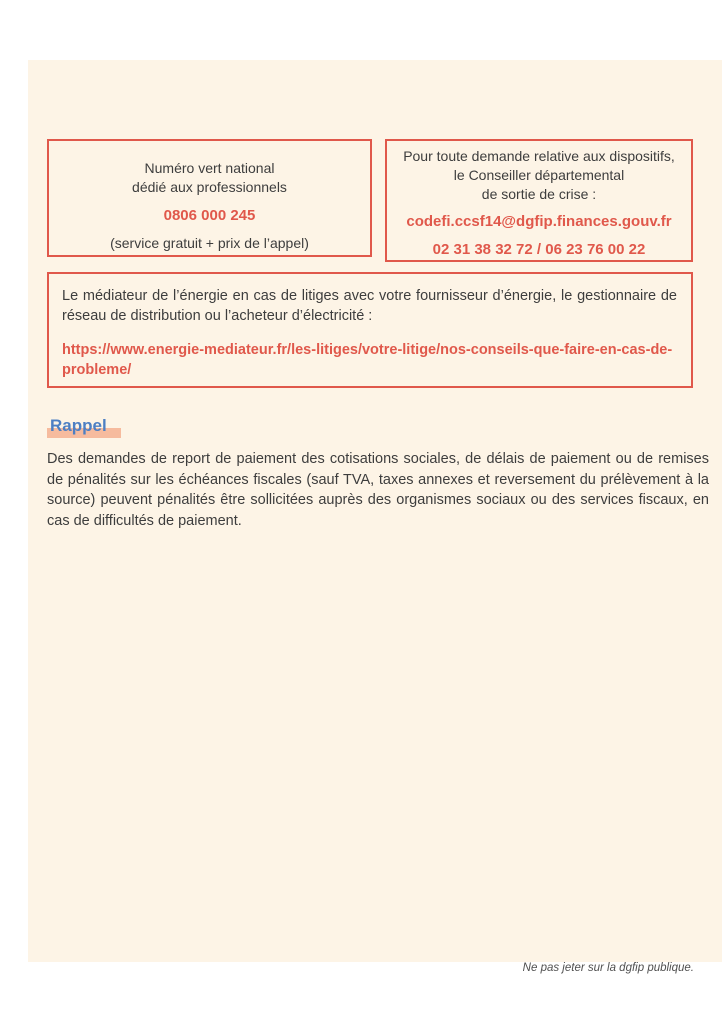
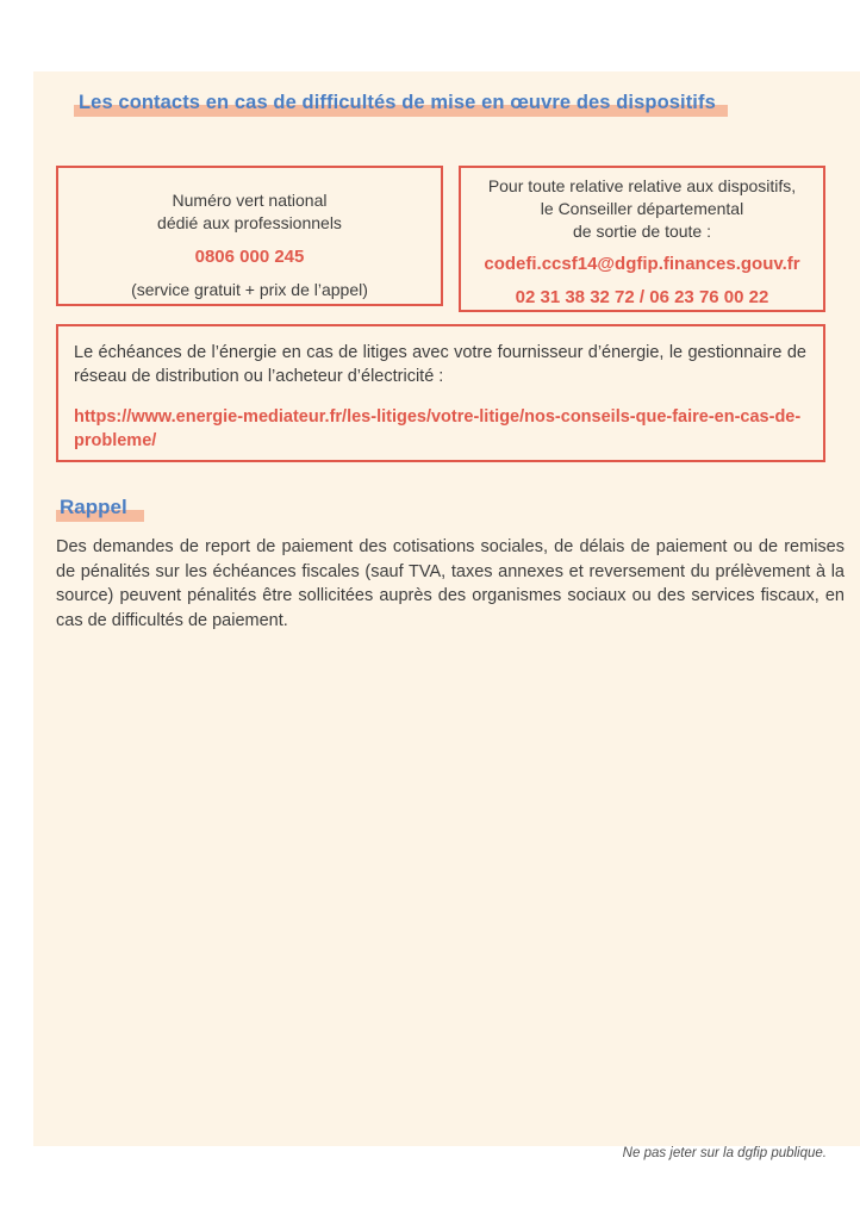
+ Les contacts en cas de difficultés de mise en œuvre des dispositifs
  Numéro vert national
  dédié aux professionnels
  0806 000 245
  (service gratuit + prix de l’appel)
- Pour toute demande relative aux dispositifs,
+ Pour toute relative relative aux dispositifs,
  le Conseiller départemental
- de sortie de crise :
+ de sortie de toute :
  codefi.ccsf14@dgfip.finances.gouv.fr
  02 31 38 32 72 / 06 23 76 00 22
- Le médiateur de l’énergie en cas de litiges avec votre fournisseur d’énergie, le gestionnaire de réseau de distribution ou l’acheteur d’électricité :
+ Le échéances de l’énergie en cas de litiges avec votre fournisseur d’énergie, le gestionnaire de réseau de distribution ou l’acheteur d’électricité :
  https://www.energie-mediateur.fr/les-litiges/votre-litige/nos-conseils-que-faire-en-cas-de-probleme/
  Rappel
  Des demandes de report de paiement des cotisations sociales, de délais de paiement ou de remises de pénalités sur les échéances fiscales (sauf TVA, taxes annexes et reversement du prélèvement à la source) peuvent pénalités être sollicitées auprès des organismes sociaux ou des services fiscaux, en cas de difficultés de paiement.
  Ne pas jeter sur la dgfip publique.
